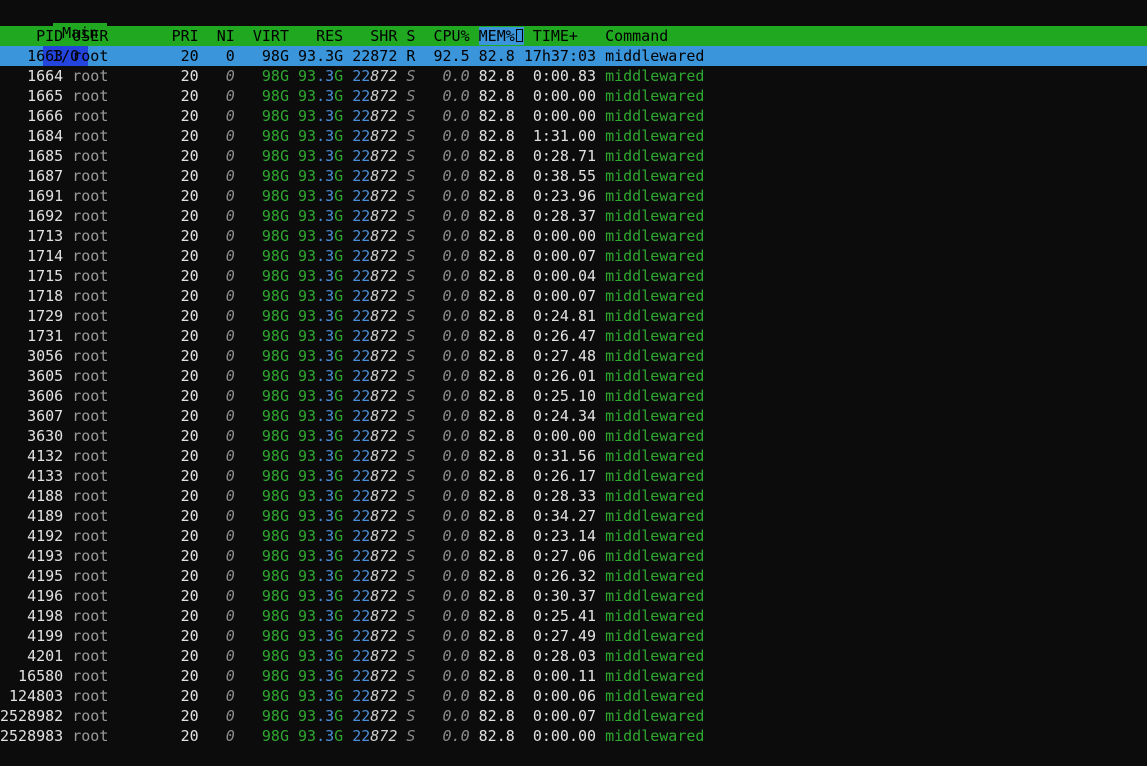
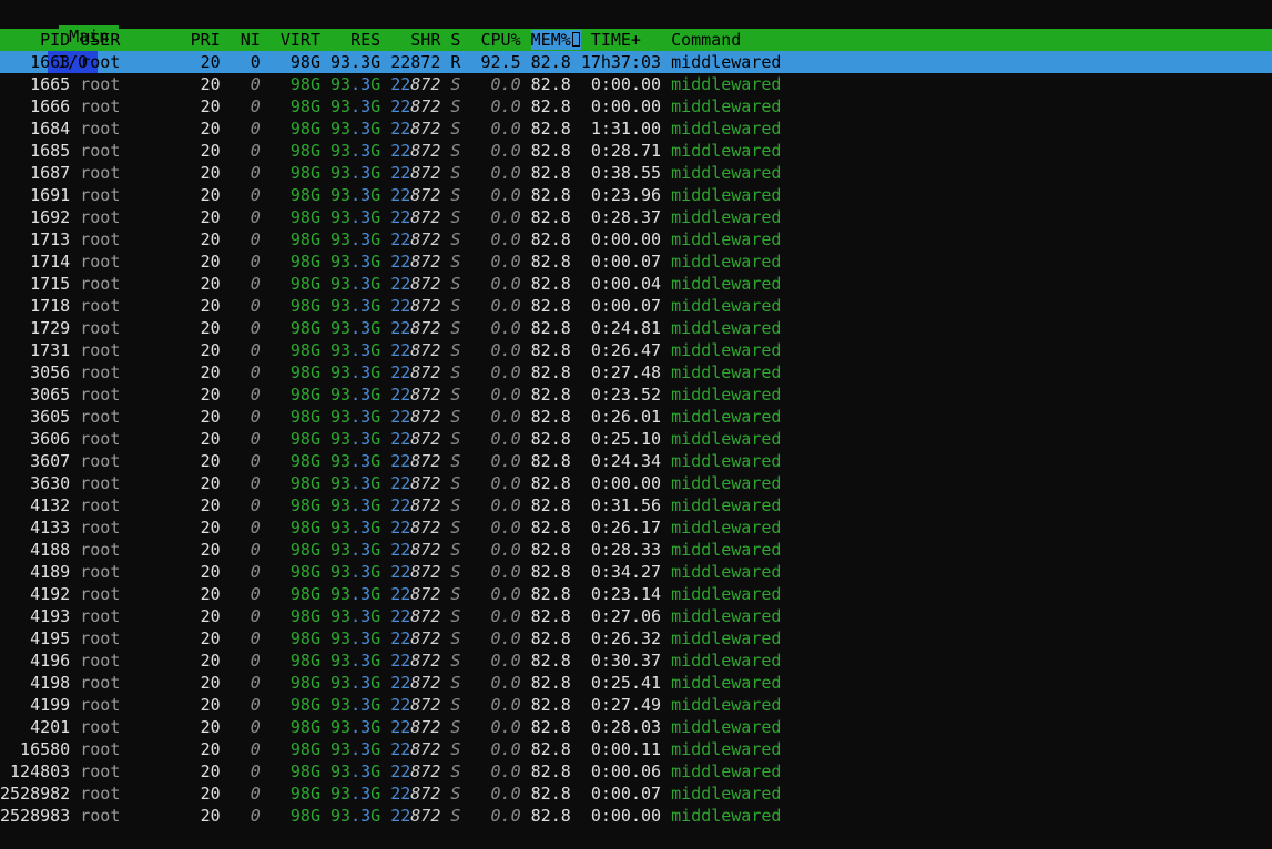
  PID USER PRI NI VIRT RES SHR S CPU% MEM% TIME+ Command
  1663 root 20 0 98G 93.3G 22872 R 92.5 82.8 17h37:03 middlewared
- 1664 root 20 0 98G 93.3G 22872 S 0.0 82.8 0:00.83 middlewared
  1665 root 20 0 98G 93.3G 22872 S 0.0 82.8 0:00.00 middlewared
  1666 root 20 0 98G 93.3G 22872 S 0.0 82.8 0:00.00 middlewared
  1684 root 20 0 98G 93.3G 22872 S 0.0 82.8 1:31.00 middlewared
  1685 root 20 0 98G 93.3G 22872 S 0.0 82.8 0:28.71 middlewared
  1687 root 20 0 98G 93.3G 22872 S 0.0 82.8 0:38.55 middlewared
  1691 root 20 0 98G 93.3G 22872 S 0.0 82.8 0:23.96 middlewared
  1692 root 20 0 98G 93.3G 22872 S 0.0 82.8 0:28.37 middlewared
  1713 root 20 0 98G 93.3G 22872 S 0.0 82.8 0:00.00 middlewared
  1714 root 20 0 98G 93.3G 22872 S 0.0 82.8 0:00.07 middlewared
  1715 root 20 0 98G 93.3G 22872 S 0.0 82.8 0:00.04 middlewared
  1718 root 20 0 98G 93.3G 22872 S 0.0 82.8 0:00.07 middlewared
  1729 root 20 0 98G 93.3G 22872 S 0.0 82.8 0:24.81 middlewared
  1731 root 20 0 98G 93.3G 22872 S 0.0 82.8 0:26.47 middlewared
  3056 root 20 0 98G 93.3G 22872 S 0.0 82.8 0:27.48 middlewared
+ 3065 root 20 0 98G 93.3G 22872 S 0.0 82.8 0:23.52 middlewared
  3605 root 20 0 98G 93.3G 22872 S 0.0 82.8 0:26.01 middlewared
  3606 root 20 0 98G 93.3G 22872 S 0.0 82.8 0:25.10 middlewared
  3607 root 20 0 98G 93.3G 22872 S 0.0 82.8 0:24.34 middlewared
  3630 root 20 0 98G 93.3G 22872 S 0.0 82.8 0:00.00 middlewared
  4132 root 20 0 98G 93.3G 22872 S 0.0 82.8 0:31.56 middlewared
  4133 root 20 0 98G 93.3G 22872 S 0.0 82.8 0:26.17 middlewared
  4188 root 20 0 98G 93.3G 22872 S 0.0 82.8 0:28.33 middlewared
  4189 root 20 0 98G 93.3G 22872 S 0.0 82.8 0:34.27 middlewared
  4192 root 20 0 98G 93.3G 22872 S 0.0 82.8 0:23.14 middlewared
  4193 root 20 0 98G 93.3G 22872 S 0.0 82.8 0:27.06 middlewared
  4195 root 20 0 98G 93.3G 22872 S 0.0 82.8 0:26.32 middlewared
  4196 root 20 0 98G 93.3G 22872 S 0.0 82.8 0:30.37 middlewared
  4198 root 20 0 98G 93.3G 22872 S 0.0 82.8 0:25.41 middlewared
  4199 root 20 0 98G 93.3G 22872 S 0.0 82.8 0:27.49 middlewared
  4201 root 20 0 98G 93.3G 22872 S 0.0 82.8 0:28.03 middlewared
  16580 root 20 0 98G 93.3G 22872 S 0.0 82.8 0:00.11 middlewared
  124803 root 20 0 98G 93.3G 22872 S 0.0 82.8 0:00.06 middlewared
  2528982 root 20 0 98G 93.3G 22872 S 0.0 82.8 0:00.07 middlewared
  2528983 root 20 0 98G 93.3G 22872 S 0.0 82.8 0:00.00 middlewared
